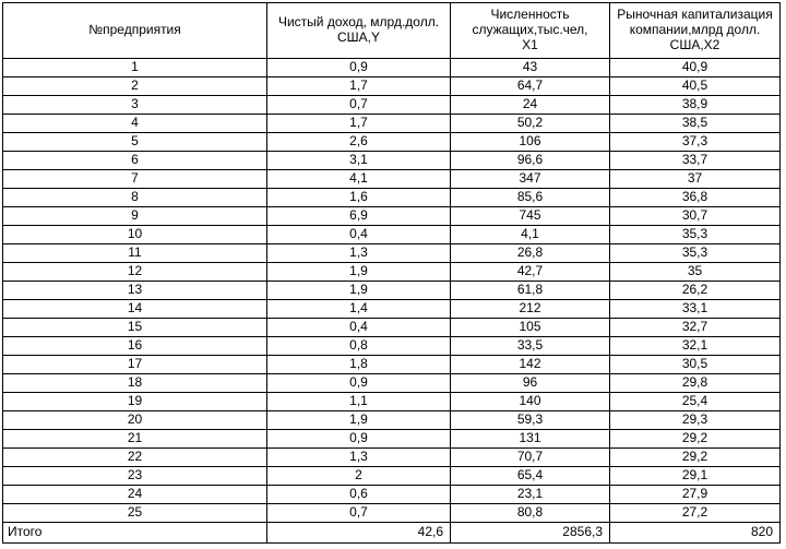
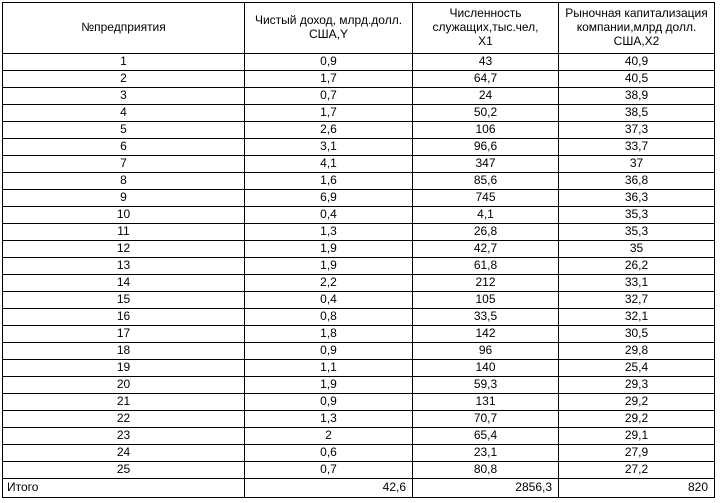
  №предприятия	Чистый доход, млрд.долл. США,Y	Численность служащих,тыс.чел, X1	Рыночная капитализация компании,млрд долл. США,X2
  1	0,9	43	40,9
  2	1,7	64,7	40,5
  3	0,7	24	38,9
  4	1,7	50,2	38,5
  5	2,6	106	37,3
  6	3,1	96,6	33,7
  7	4,1	347	37
  8	1,6	85,6	36,8
- 9	6,9	745	30,7
+ 9	6,9	745	36,3
  10	0,4	4,1	35,3
  11	1,3	26,8	35,3
  12	1,9	42,7	35
  13	1,9	61,8	26,2
- 14	1,4	212	33,1
+ 14	2,2	212	33,1
  15	0,4	105	32,7
  16	0,8	33,5	32,1
  17	1,8	142	30,5
  18	0,9	96	29,8
  19	1,1	140	25,4
  20	1,9	59,3	29,3
  21	0,9	131	29,2
  22	1,3	70,7	29,2
  23	2	65,4	29,1
  24	0,6	23,1	27,9
  25	0,7	80,8	27,2
  Итого	42,6	2856,3	820
